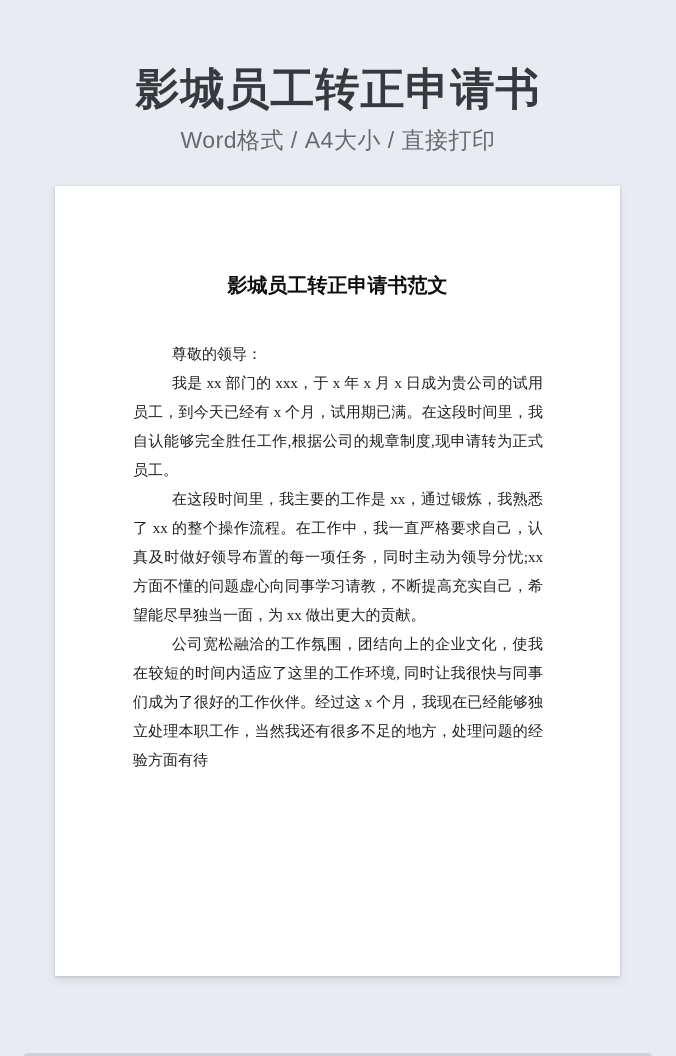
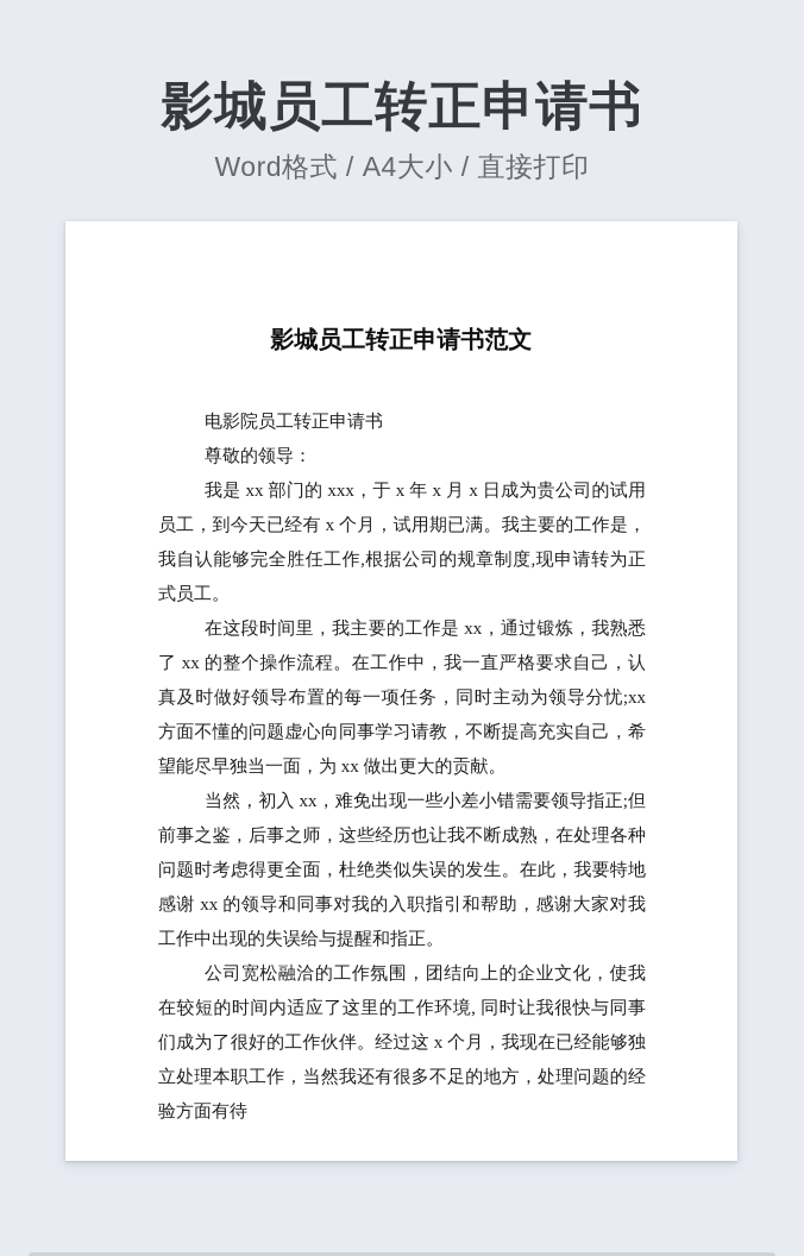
  影城员工转正申请书
  Word格式 / A4大小 / 直接打印
  影城员工转正申请书范文
+ 电影院员工转正申请书
  尊敬的领导：
- 我是 xx 部门的 xxx，于 x 年 x 月 x 日成为贵公司的试用员工，到今天已经有 x 个月，试用期已满。在这段时间里，我自认能够完全胜任工作,根据公司的规章制度,现申请转为正式员工。
+ 我是 xx 部门的 xxx，于 x 年 x 月 x 日成为贵公司的试用员工，到今天已经有 x 个月，试用期已满。我主要的工作是，我自认能够完全胜任工作,根据公司的规章制度,现申请转为正式员工。
  在这段时间里，我主要的工作是 xx，通过锻炼，我熟悉了 xx 的整个操作流程。在工作中，我一直严格要求自己，认真及时做好领导布置的每一项任务，同时主动为领导分忧;xx 方面不懂的问题虚心向同事学习请教，不断提高充实自己，希望能尽早独当一面，为 xx 做出更大的贡献。
+ 当然，初入 xx，难免出现一些小差小错需要领导指正;但前事之鉴，后事之师，这些经历也让我不断成熟，在处理各种问题时考虑得更全面，杜绝类似失误的发生。在此，我要特地感谢 xx 的领导和同事对我的入职指引和帮助，感谢大家对我工作中出现的失误给与提醒和指正。
  公司宽松融洽的工作氛围，团结向上的企业文化，使我在较短的时间内适应了这里的工作环境, 同时让我很快与同事们成为了很好的工作伙伴。经过这 x 个月，我现在已经能够独立处理本职工作，当然我还有很多不足的地方，处理问题的经验方面有待
